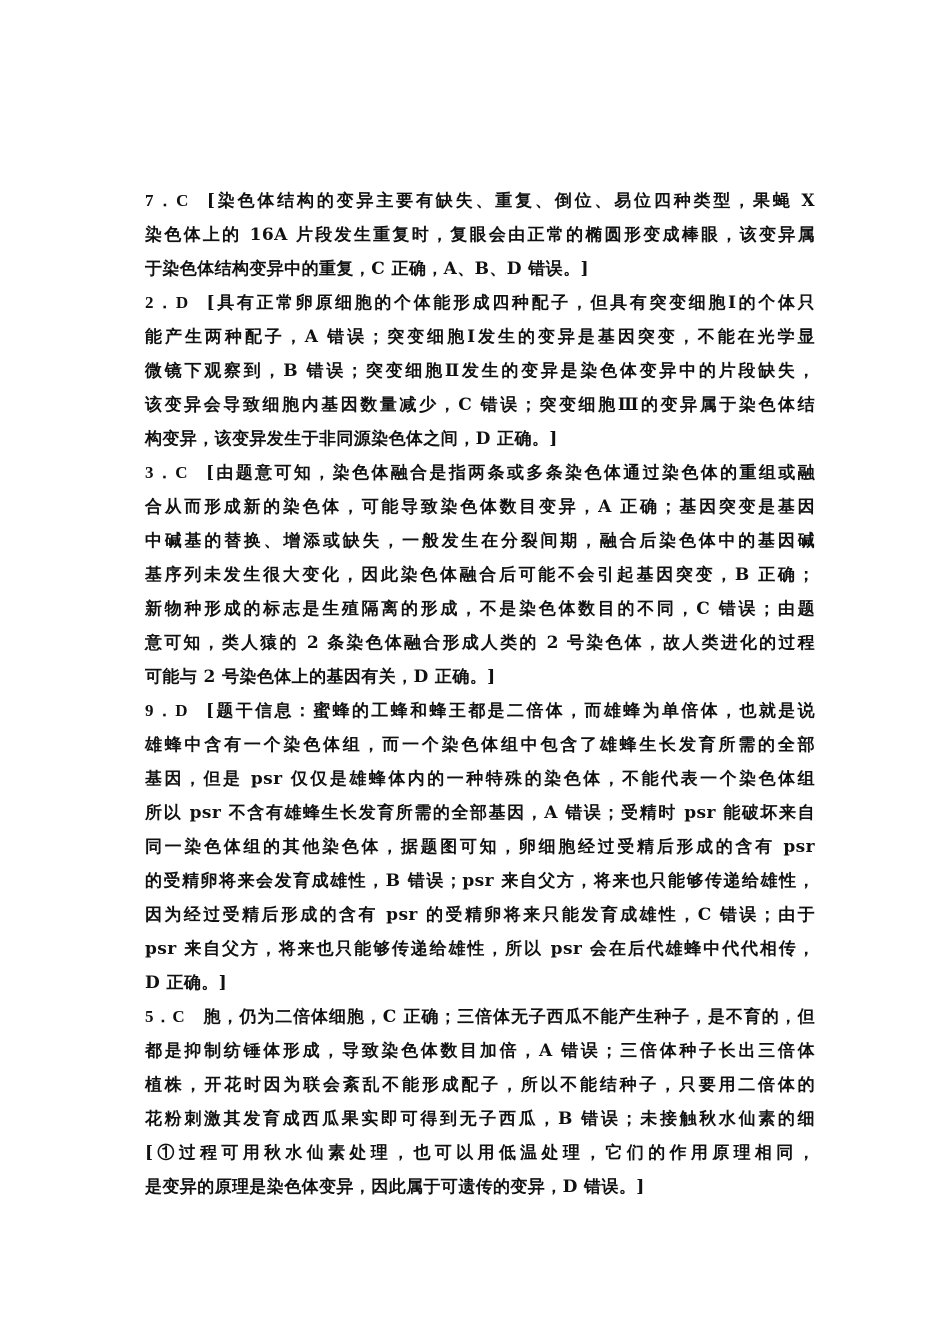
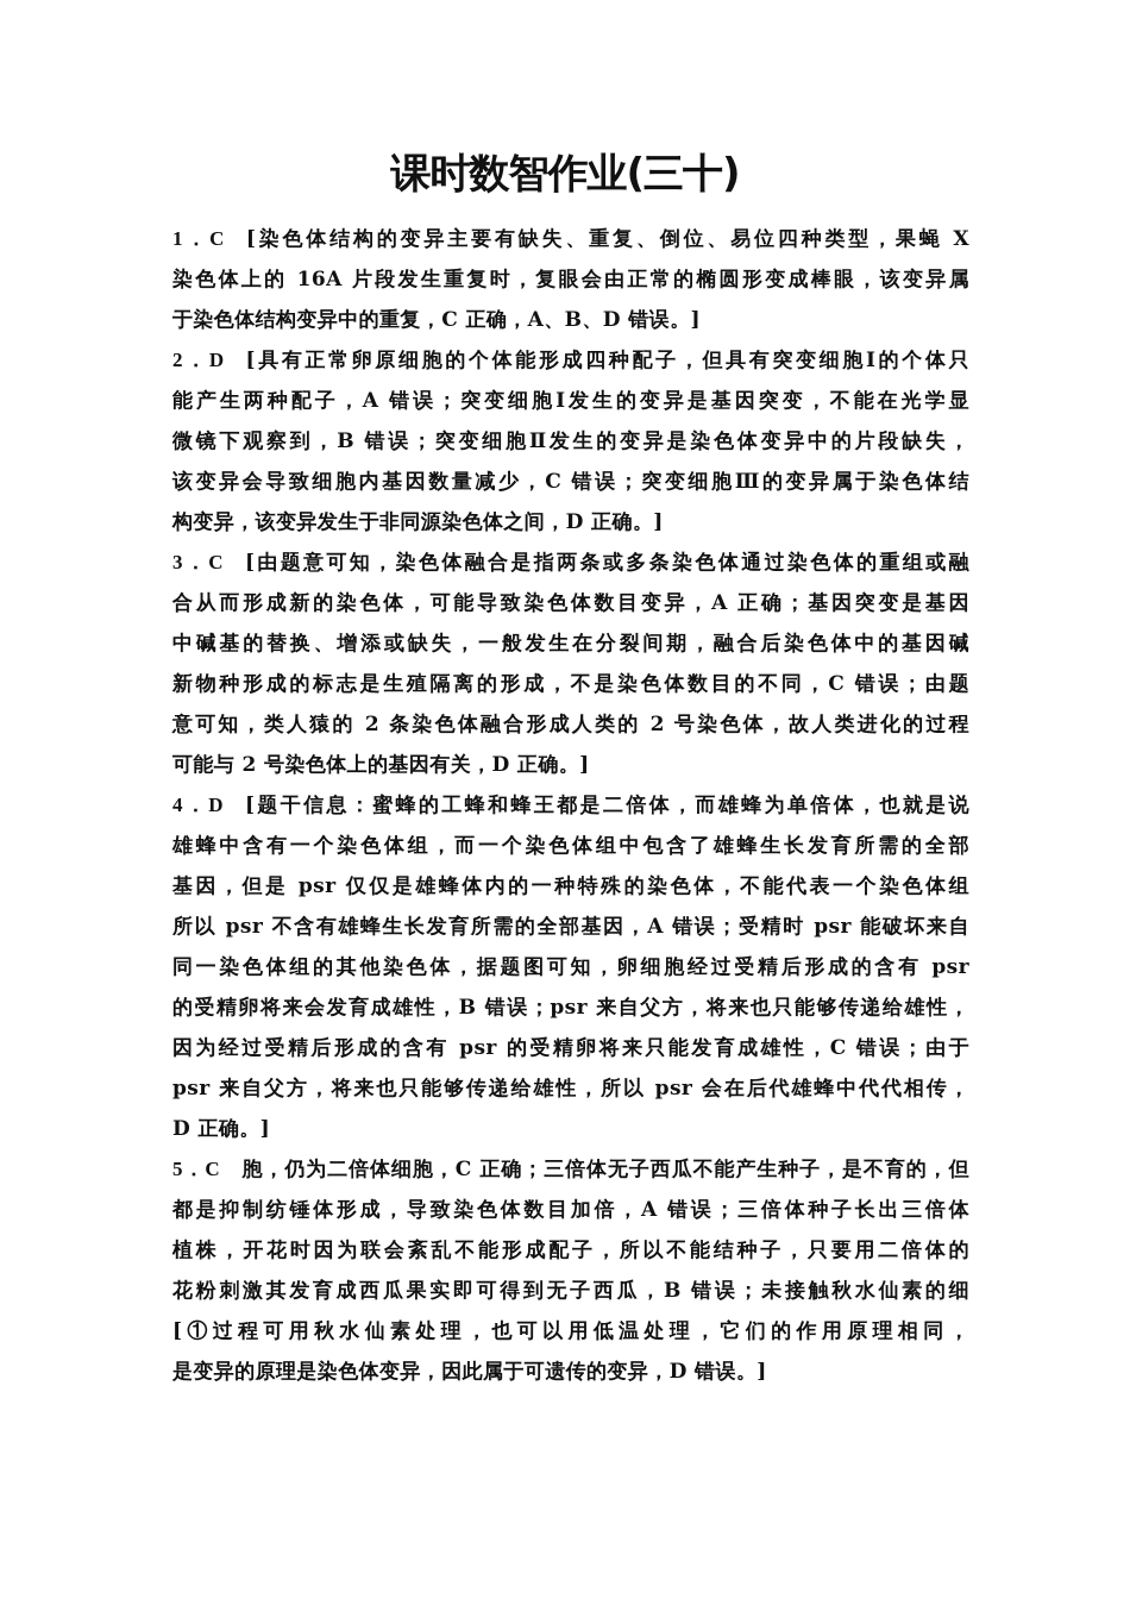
+ 课时数智作业(三十)
- 7．C [染色体结构的变异主要有缺失、重复、倒位、易位四种类型，果蝇 X
+ 1．C [染色体结构的变异主要有缺失、重复、倒位、易位四种类型，果蝇 X
  染色体上的 16A 片段发生重复时，复眼会由正常的椭圆形变成棒眼，该变异属
  于染色体结构变异中的重复，C 正确，A、B、D 错误。]
  2．D [具有正常卵原细胞的个体能形成四种配子，但具有突变细胞Ⅰ的个体只
  能产生两种配子，A 错误；突变细胞Ⅰ发生的变异是基因突变，不能在光学显
  微镜下观察到，B 错误；突变细胞Ⅱ发生的变异是染色体变异中的片段缺失，
  该变异会导致细胞内基因数量减少，C 错误；突变细胞Ⅲ的变异属于染色体结
  构变异，该变异发生于非同源染色体之间，D 正确。]
  3．C [由题意可知，染色体融合是指两条或多条染色体通过染色体的重组或融
  合从而形成新的染色体，可能导致染色体数目变异，A 正确；基因突变是基因
  中碱基的替换、增添或缺失，一般发生在分裂间期，融合后染色体中的基因碱
- 基序列未发生很大变化，因此染色体融合后可能不会引起基因突变，B 正确；
  新物种形成的标志是生殖隔离的形成，不是染色体数目的不同，C 错误；由题
  意可知，类人猿的 2 条染色体融合形成人类的 2 号染色体，故人类进化的过程
  可能与 2 号染色体上的基因有关，D 正确。]
- 9．D [题干信息：蜜蜂的工蜂和蜂王都是二倍体，而雄蜂为单倍体，也就是说
+ 4．D [题干信息：蜜蜂的工蜂和蜂王都是二倍体，而雄蜂为单倍体，也就是说
  雄蜂中含有一个染色体组，而一个染色体组中包含了雄蜂生长发育所需的全部
  基因，但是 psr 仅仅是雄蜂体内的一种特殊的染色体，不能代表一个染色体组
  所以 psr 不含有雄蜂生长发育所需的全部基因，A 错误；受精时 psr 能破坏来自
  同一染色体组的其他染色体，据题图可知，卵细胞经过受精后形成的含有 psr
  的受精卵将来会发育成雄性，B 错误；psr 来自父方，将来也只能够传递给雄性，
  因为经过受精后形成的含有 psr 的受精卵将来只能发育成雄性，C 错误；由于
  psr 来自父方，将来也只能够传递给雄性，所以 psr 会在后代雄蜂中代代相传，
  D 正确。]
  5．C 胞，仍为二倍体细胞，C 正确；三倍体无子西瓜不能产生种子，是不育的，但
  都是抑制纺锤体形成，导致染色体数目加倍，A 错误；三倍体种子长出三倍体
  植株，开花时因为联会紊乱不能形成配子，所以不能结种子，只要用二倍体的
  花粉刺激其发育成西瓜果实即可得到无子西瓜，B 错误；未接触秋水仙素的细
  [①过程可用秋水仙素处理，也可以用低温处理，它们的作用原理相同，
  是变异的原理是染色体变异，因此属于可遗传的变异，D 错误。]
